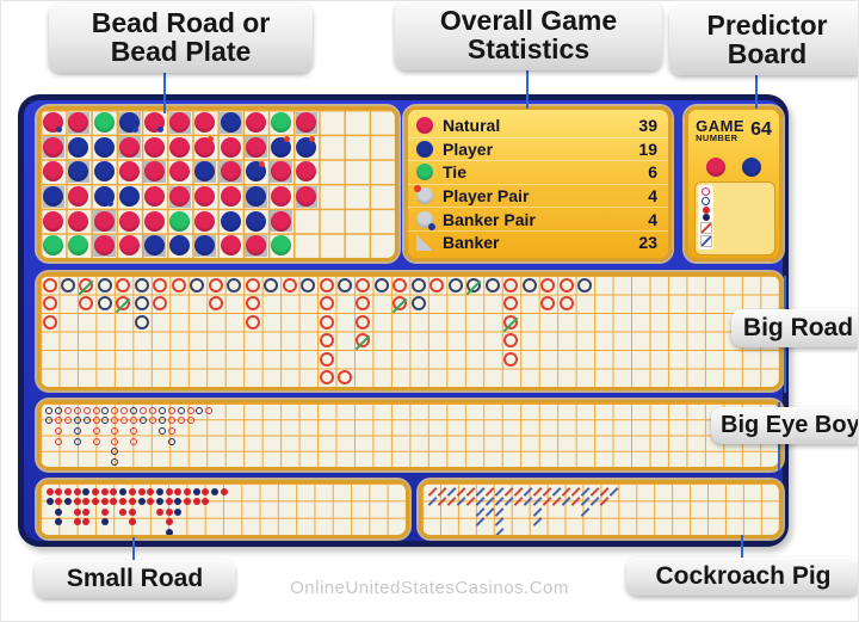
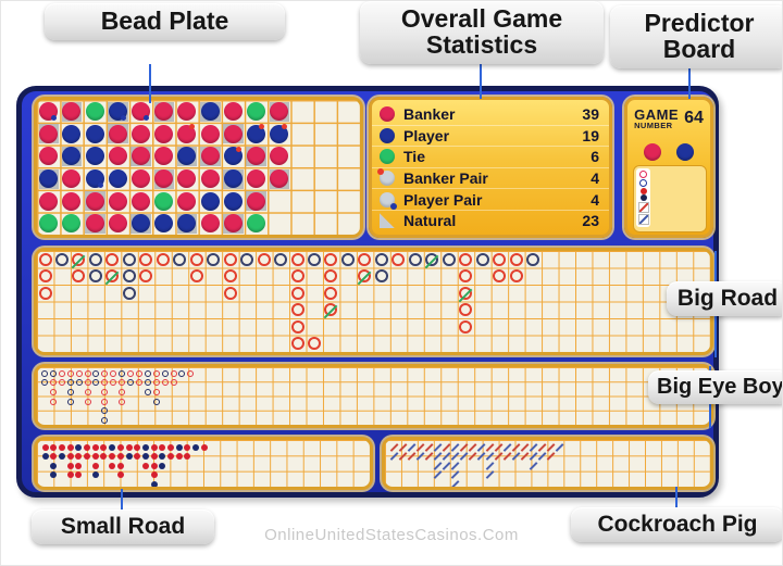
- Bead Road or
  Bead Plate
  Overall Game
  Statistics
  Predictor
  Board
  Big Road
  Big Eye Boy
  Small Road
  Cockroach Pig
- Natural
+ Banker
  39
  Player
  19
  Tie
  6
- Player Pair
+ Banker Pair
  4
- Banker Pair
+ Player Pair
  4
- Banker
+ Natural
  23
  GAME
  NUMBER
  64
  OnlineUnitedStatesCasinos.Com
